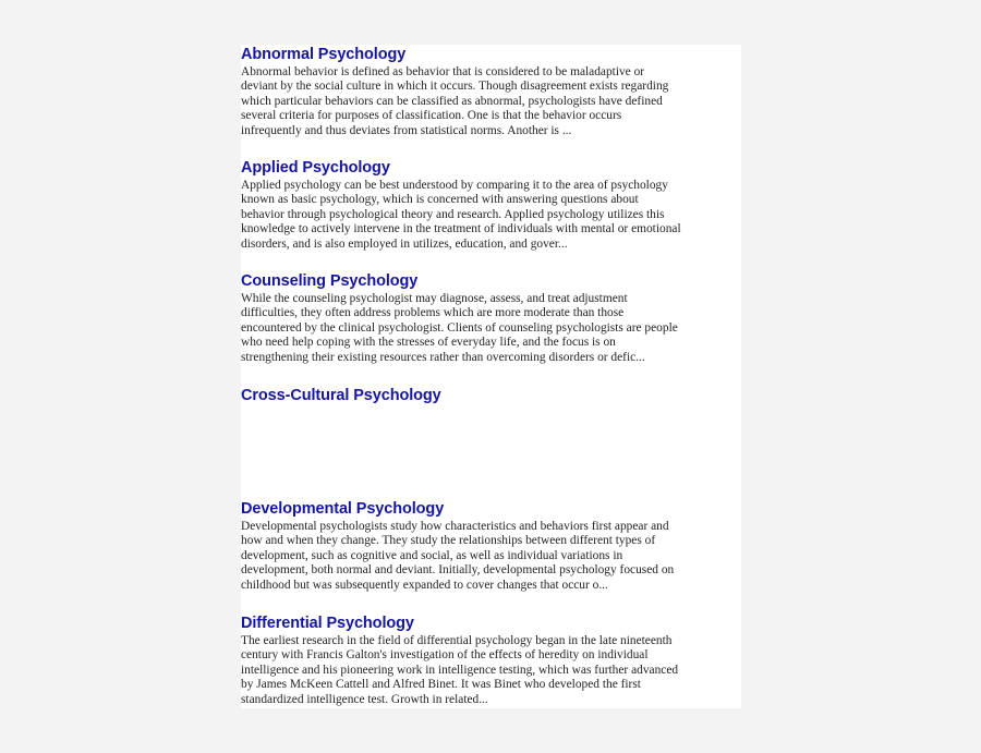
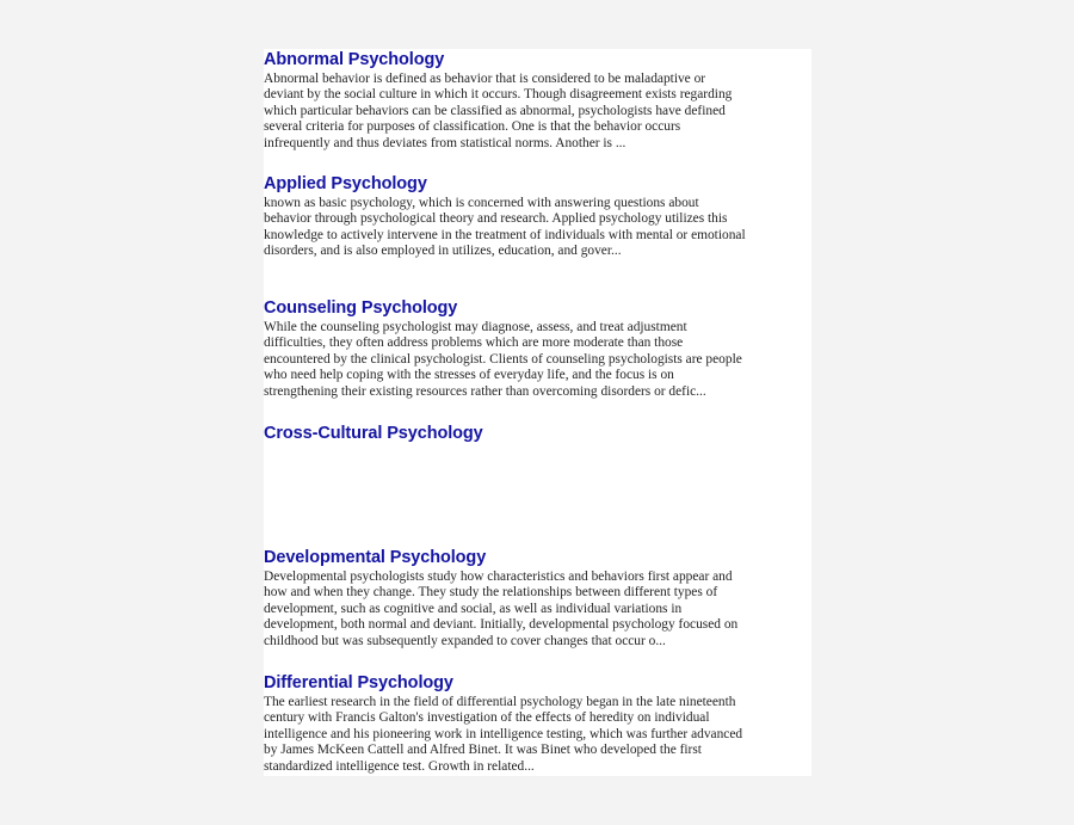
  Abnormal Psychology
  Abnormal behavior is defined as behavior that is considered to be maladaptive or
  deviant by the social culture in which it occurs. Though disagreement exists regarding
  which particular behaviors can be classified as abnormal, psychologists have defined
  several criteria for purposes of classification. One is that the behavior occurs
  infrequently and thus deviates from statistical norms. Another is ...
  Applied Psychology
- Applied psychology can be best understood by comparing it to the area of psychology
  known as basic psychology, which is concerned with answering questions about
  behavior through psychological theory and research. Applied psychology utilizes this
  knowledge to actively intervene in the treatment of individuals with mental or emotional
  disorders, and is also employed in utilizes, education, and gover...
  Counseling Psychology
  While the counseling psychologist may diagnose, assess, and treat adjustment
  difficulties, they often address problems which are more moderate than those
  encountered by the clinical psychologist. Clients of counseling psychologists are people
  who need help coping with the stresses of everyday life, and the focus is on
  strengthening their existing resources rather than overcoming disorders or defic...
  Cross-Cultural Psychology
  Developmental Psychology
  Developmental psychologists study how characteristics and behaviors first appear and
  how and when they change. They study the relationships between different types of
  development, such as cognitive and social, as well as individual variations in
  development, both normal and deviant. Initially, developmental psychology focused on
  childhood but was subsequently expanded to cover changes that occur o...
  Differential Psychology
  The earliest research in the field of differential psychology began in the late nineteenth
  century with Francis Galton's investigation of the effects of heredity on individual
  intelligence and his pioneering work in intelligence testing, which was further advanced
  by James McKeen Cattell and Alfred Binet. It was Binet who developed the first
  standardized intelligence test. Growth in related...
